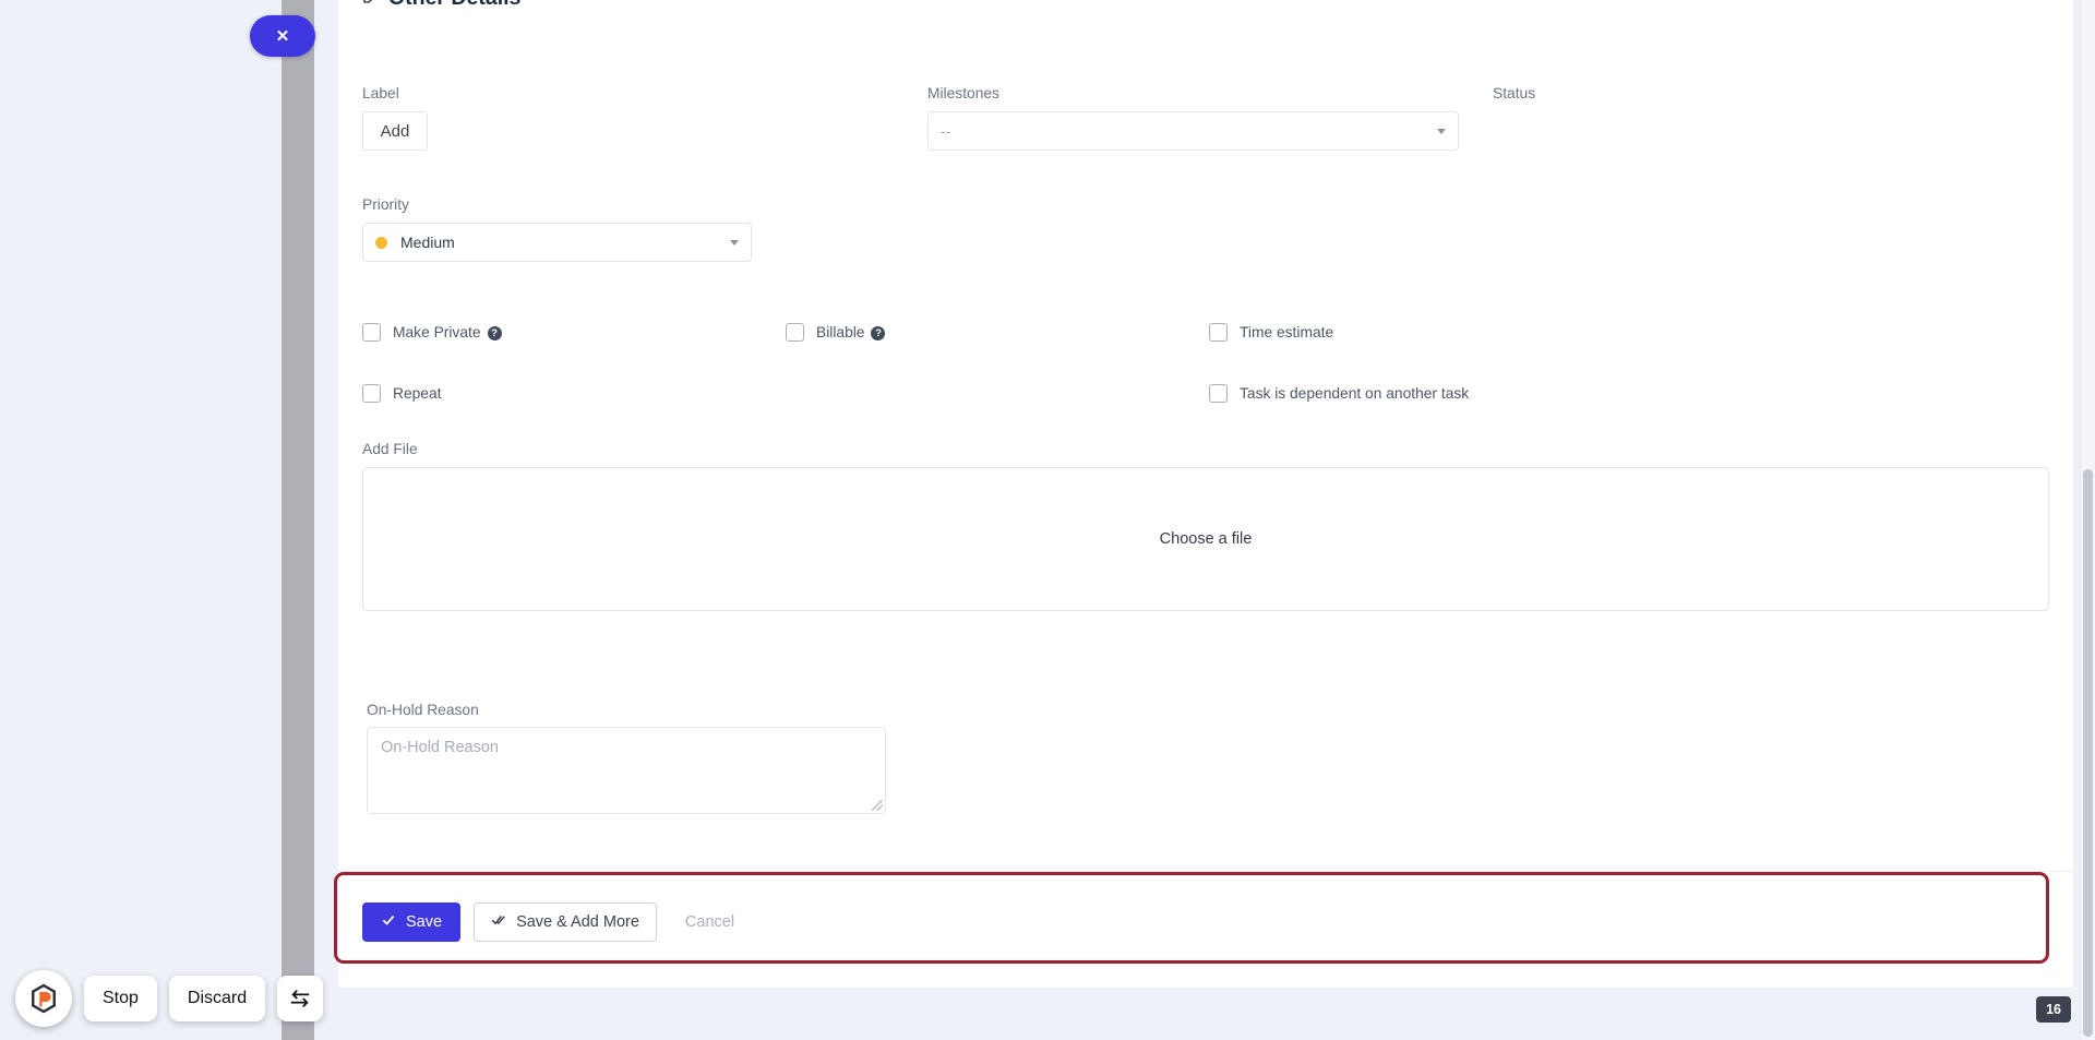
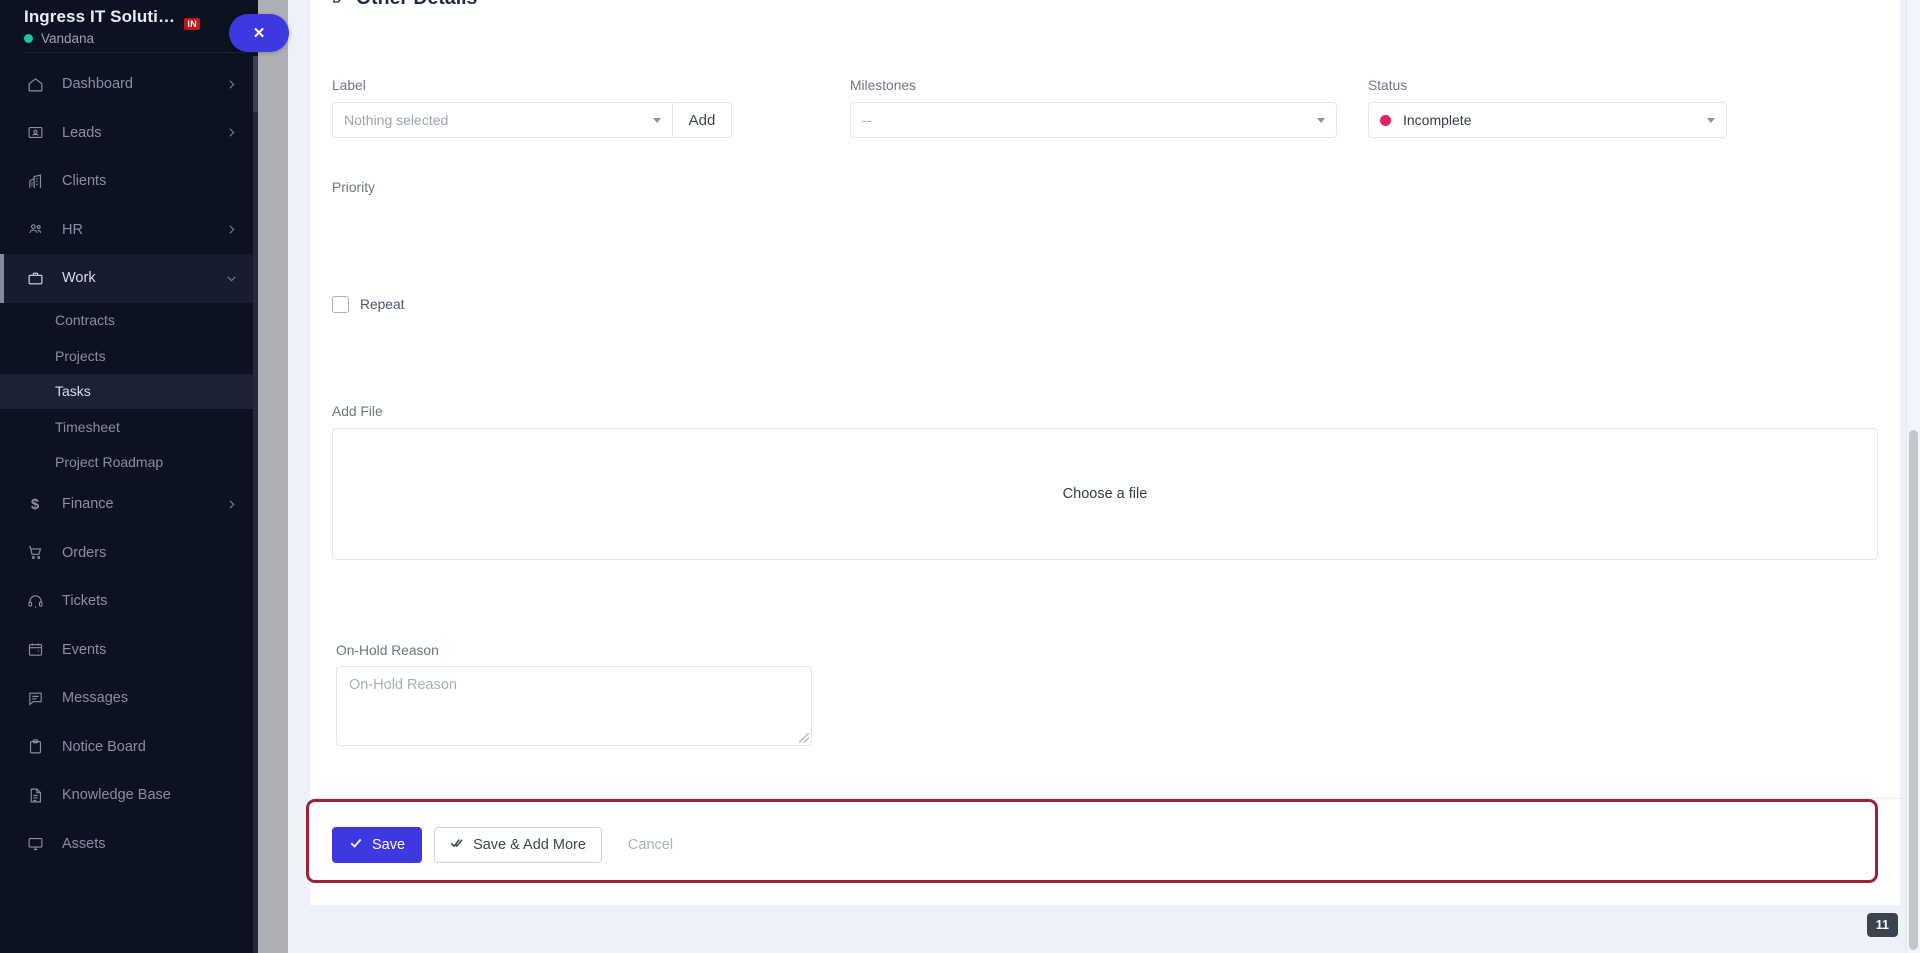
+ Ingress IT Soluti…
+ Vandana
+ IN
+ Dashboard
+ Leads
+ Clients
+ HR
+ Work
+ Contracts
+ Projects
+ Tasks
+ Timesheet
+ Project Roadmap
+ $
+ Finance
+ Orders
+ Tickets
+ Events
+ Messages
+ Notice Board
+ Knowledge Base
+ Assets
  ✕
  Label
+ Nothing selected
  Add
  Milestones
  --
  Status
+ Incomplete
  Priority
- Medium
- Make Private ?
- Billable ?
- Time estimate
  Repeat
- Task is dependent on another task
  Add File
  Choose a file
  On-Hold Reason
  On-Hold Reason
  Save
  Save & Add More
  Cancel
- 16
+ 11
- Stop
- Discard
